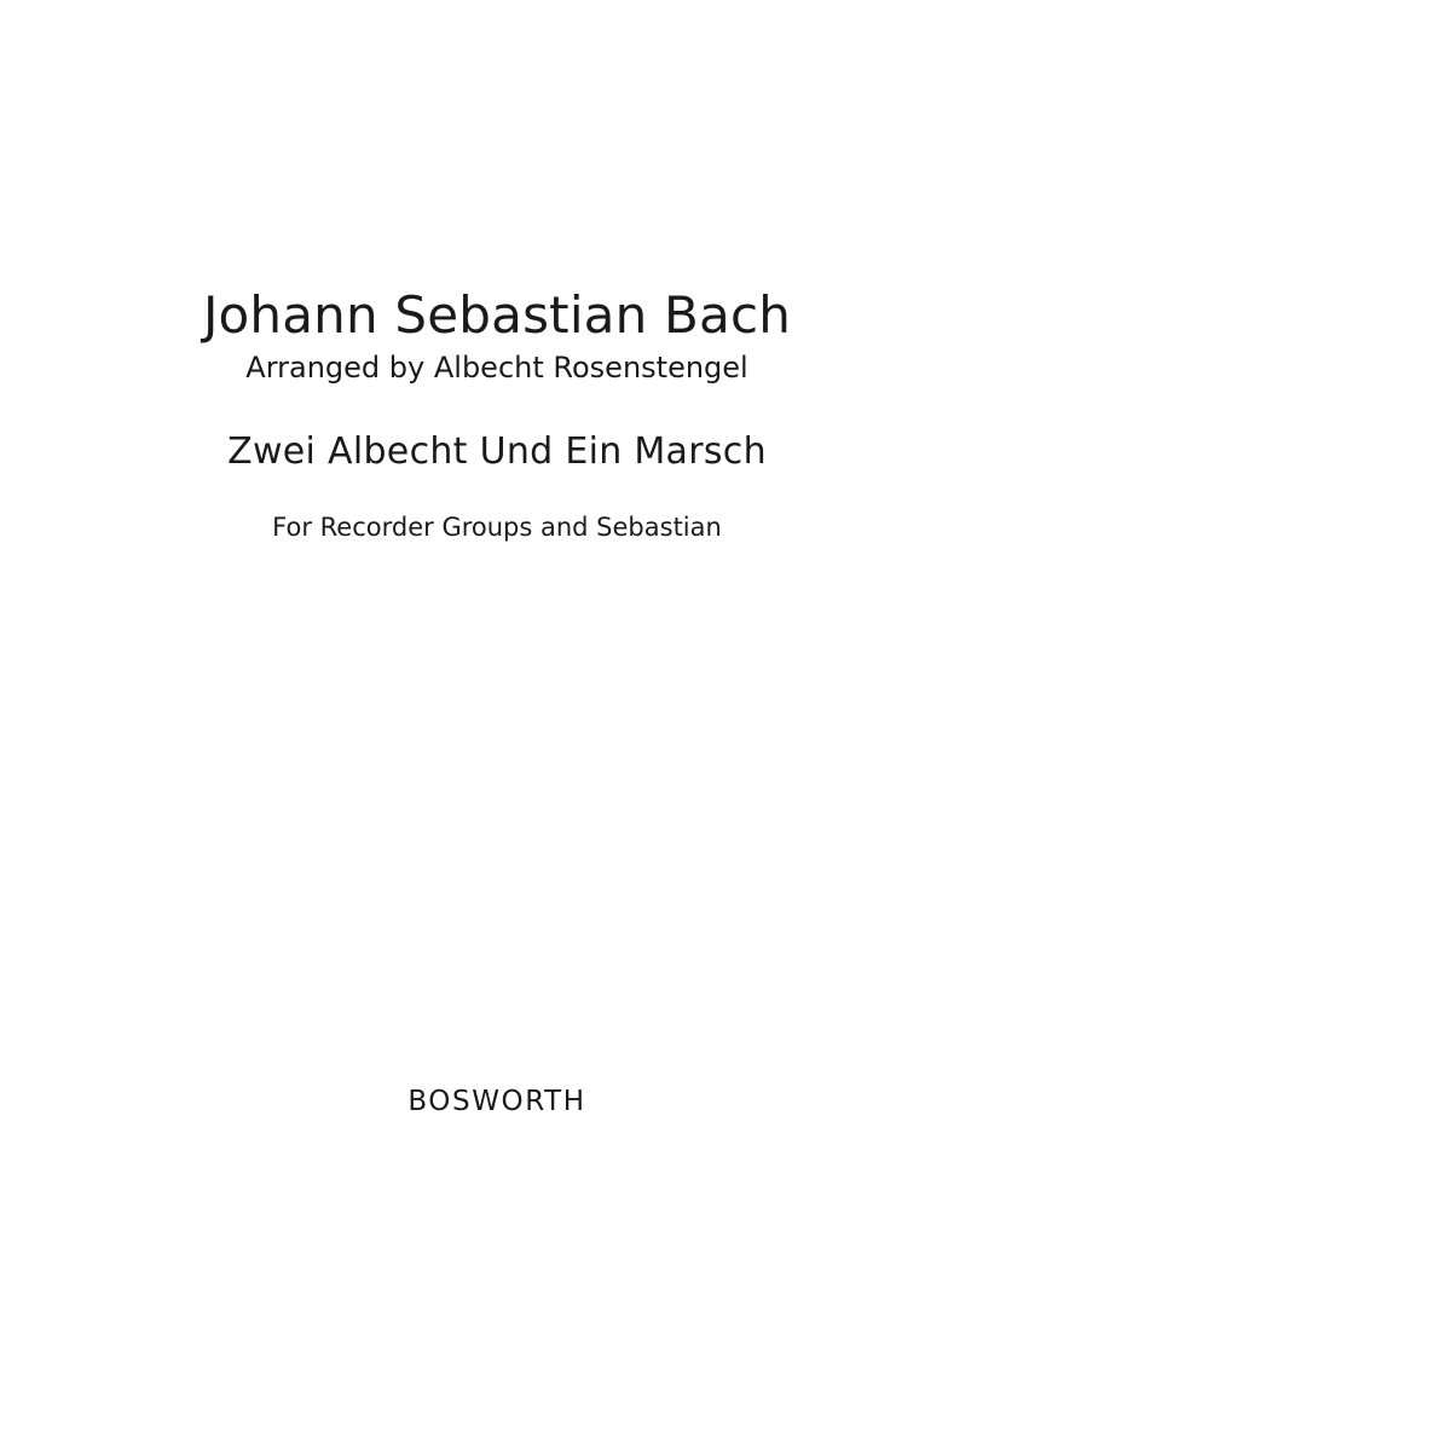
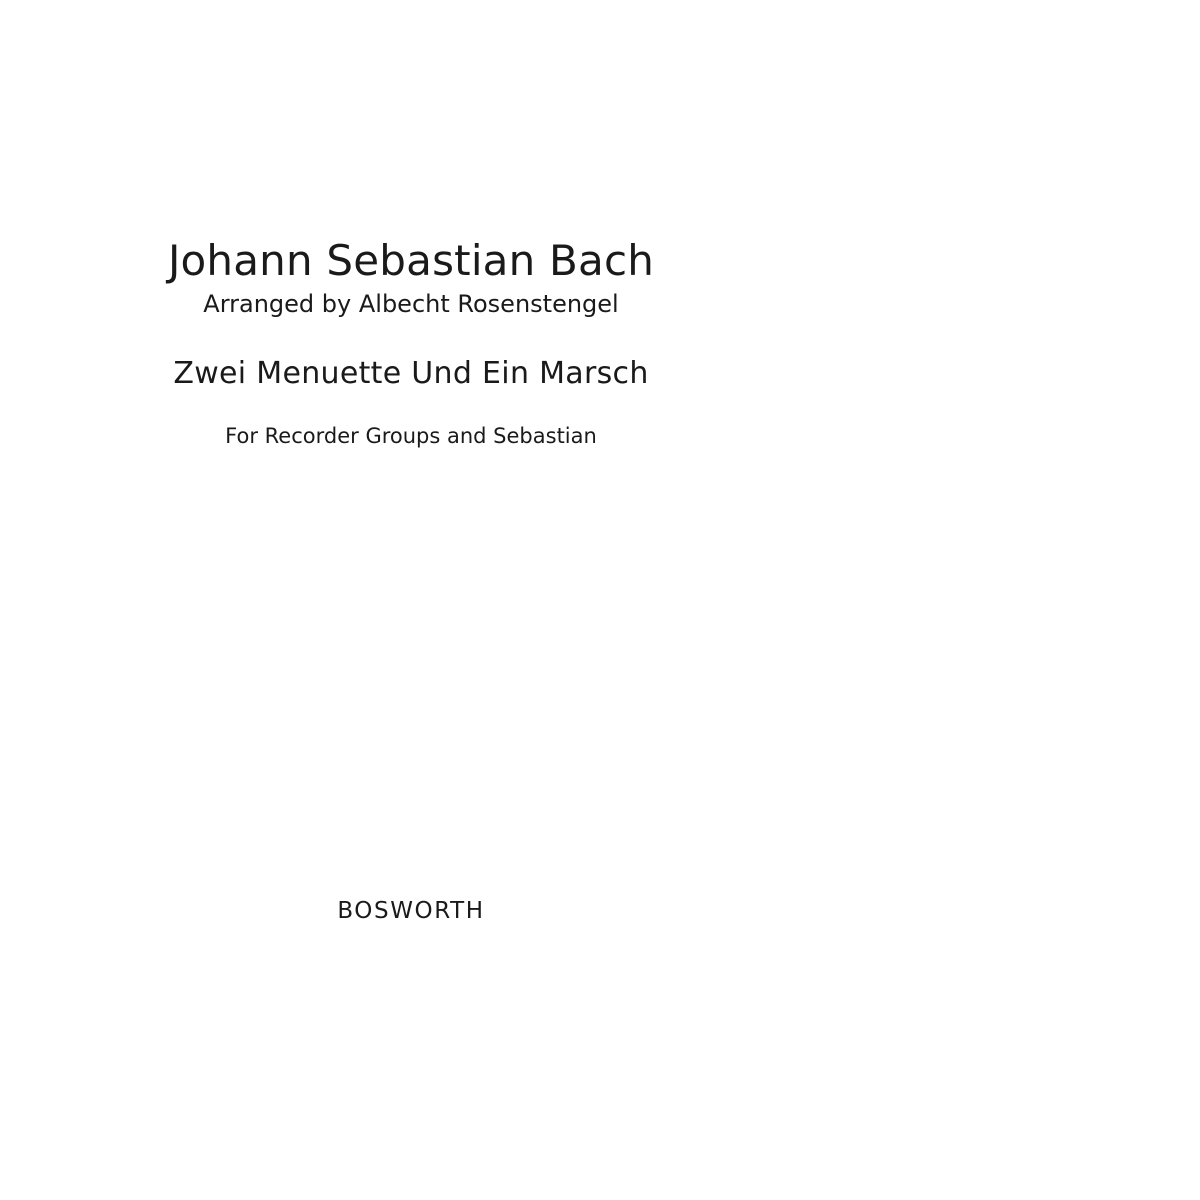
  Johann Sebastian Bach
  Arranged by Albecht Rosenstengel
- Zwei Albecht Und Ein Marsch
+ Zwei Menuette Und Ein Marsch
  For Recorder Groups and Sebastian
  BOSWORTH
